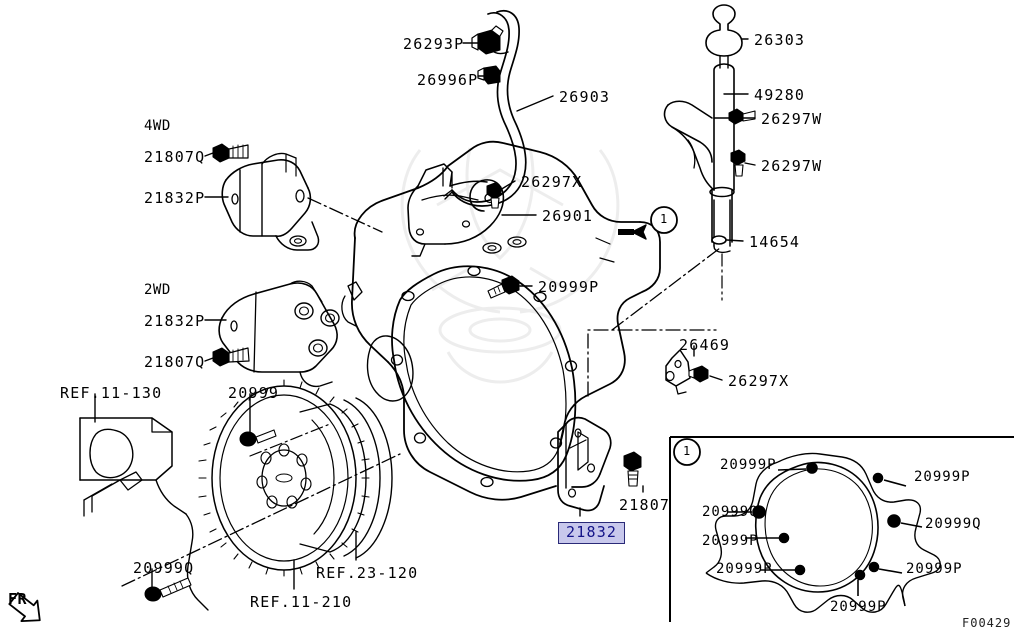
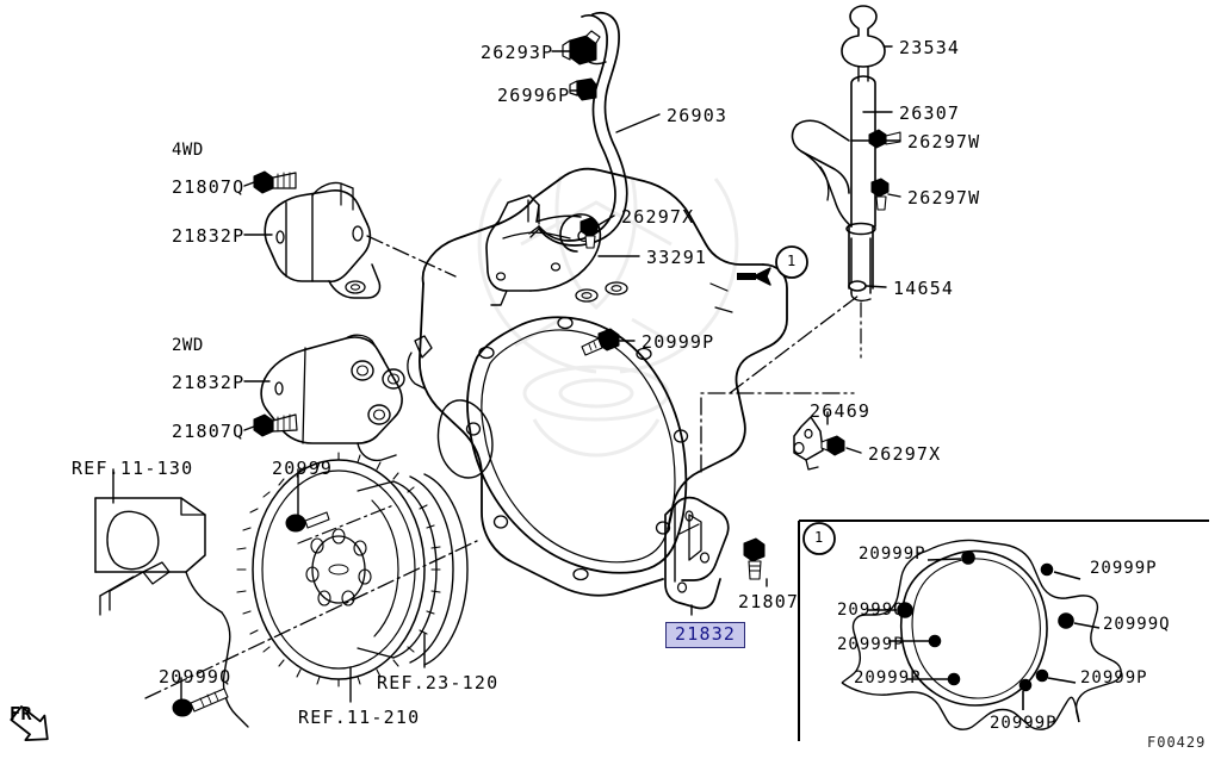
  1
  1
  4WD
  2WD
  26293P
  26996P
  26903
- 26303
+ 23534
- 49280
+ 26307
  26297W
  26297W
  14654
  26297X
- 26901
+ 33291
  20999P
  26469
  26297X
  21807Q
  21832P
  21832P
  21807Q
  REF.11-130
  20999
  20999Q
  REF.11-210
  REF.23-120
  21807
  21832
  20999P
  20999P
  20999Q
  20999Q
  20999P
  20999P
  20999P
  20999P
  FR
  F00429
